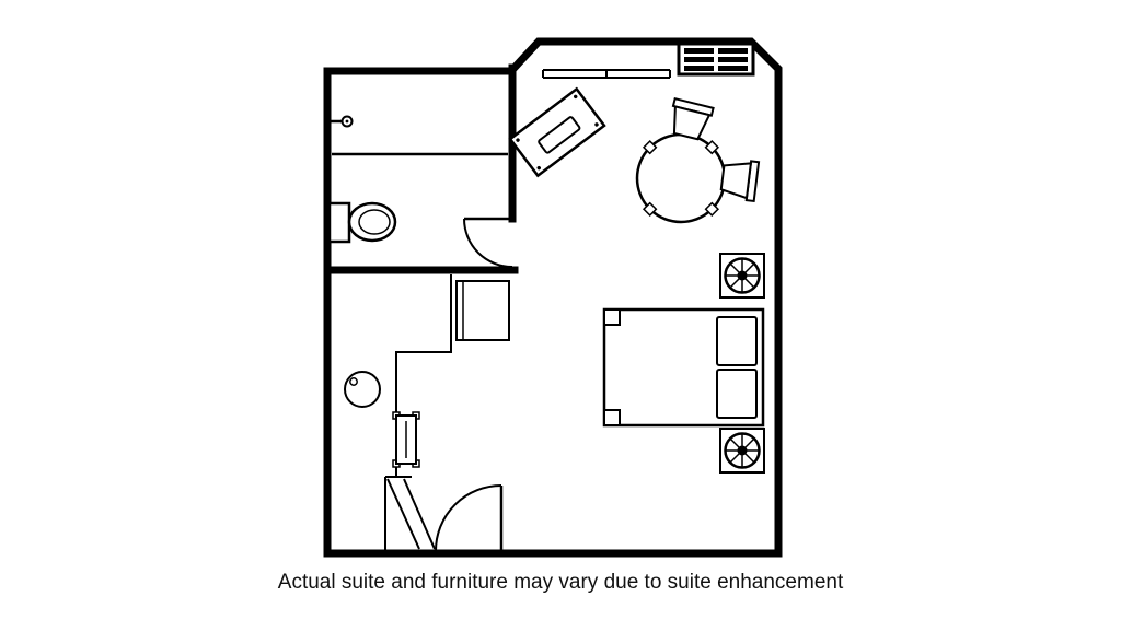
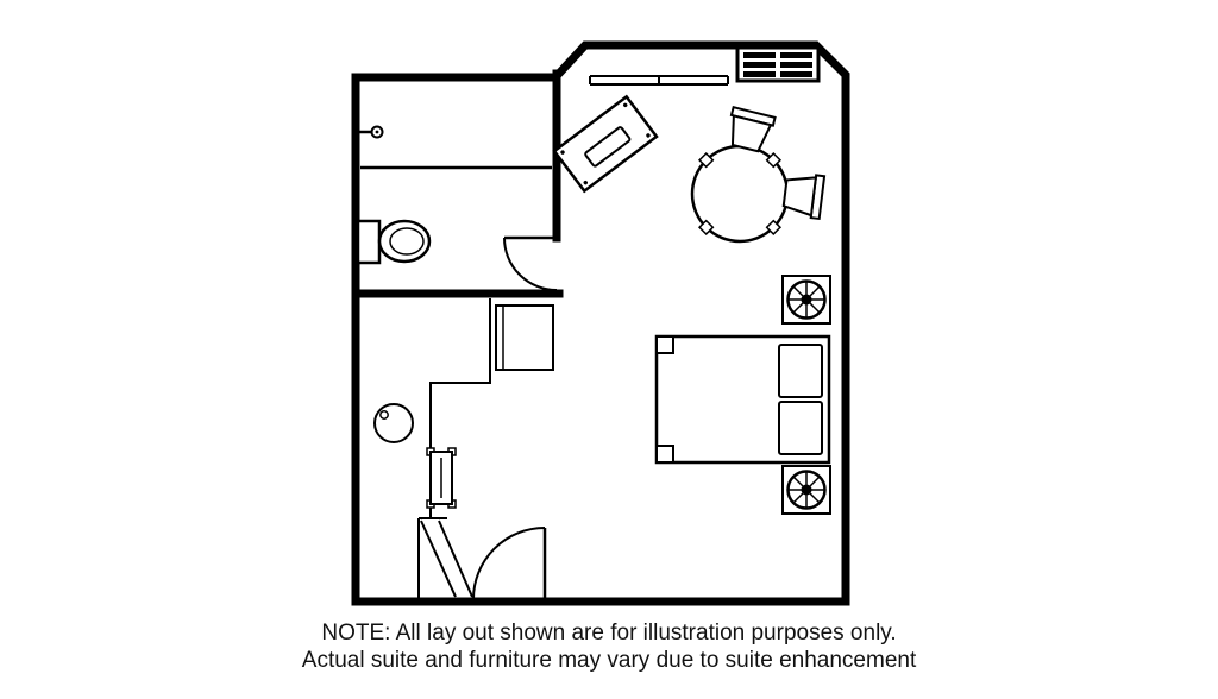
+ NOTE: All lay out shown are for illustration purposes only.
  Actual suite and furniture may vary due to suite enhancement
